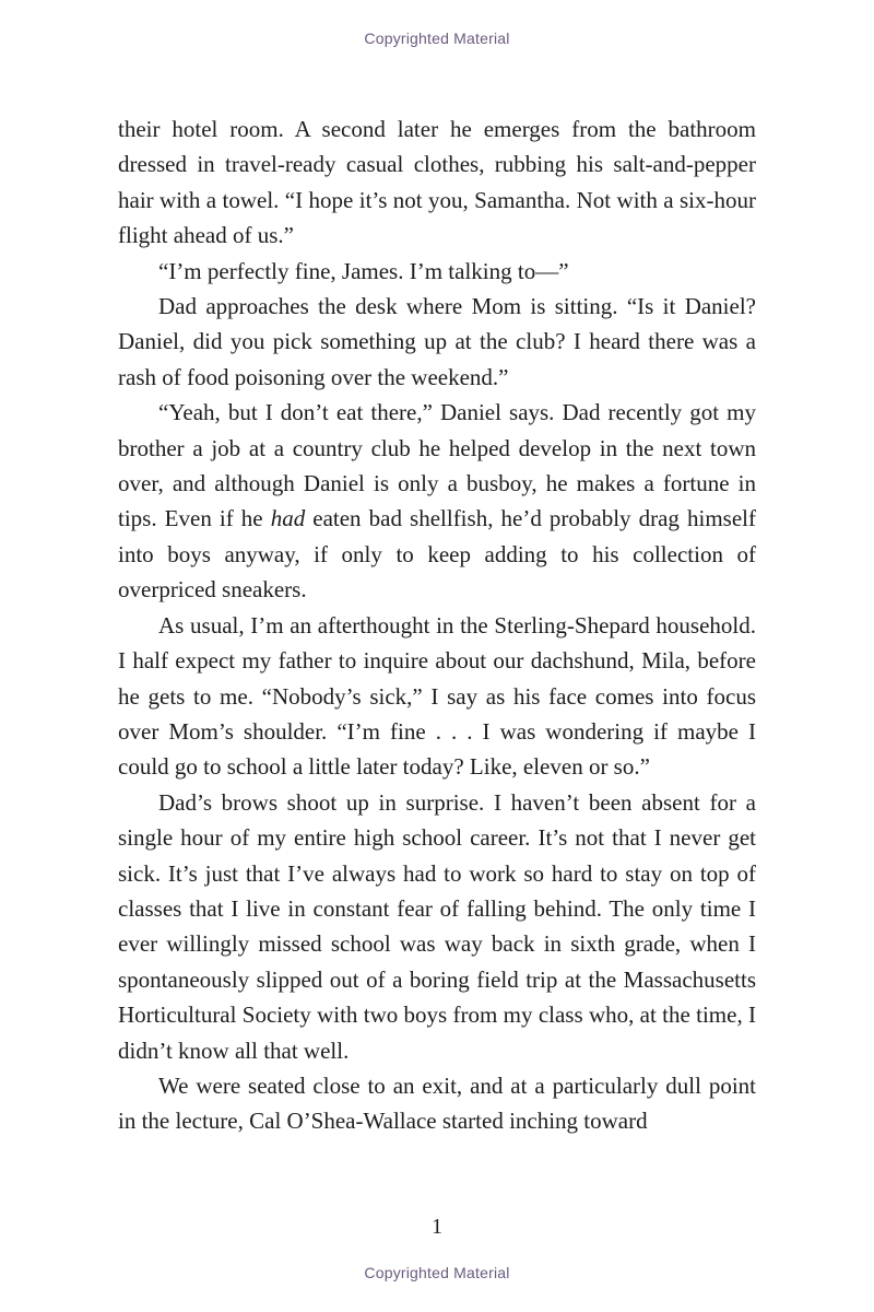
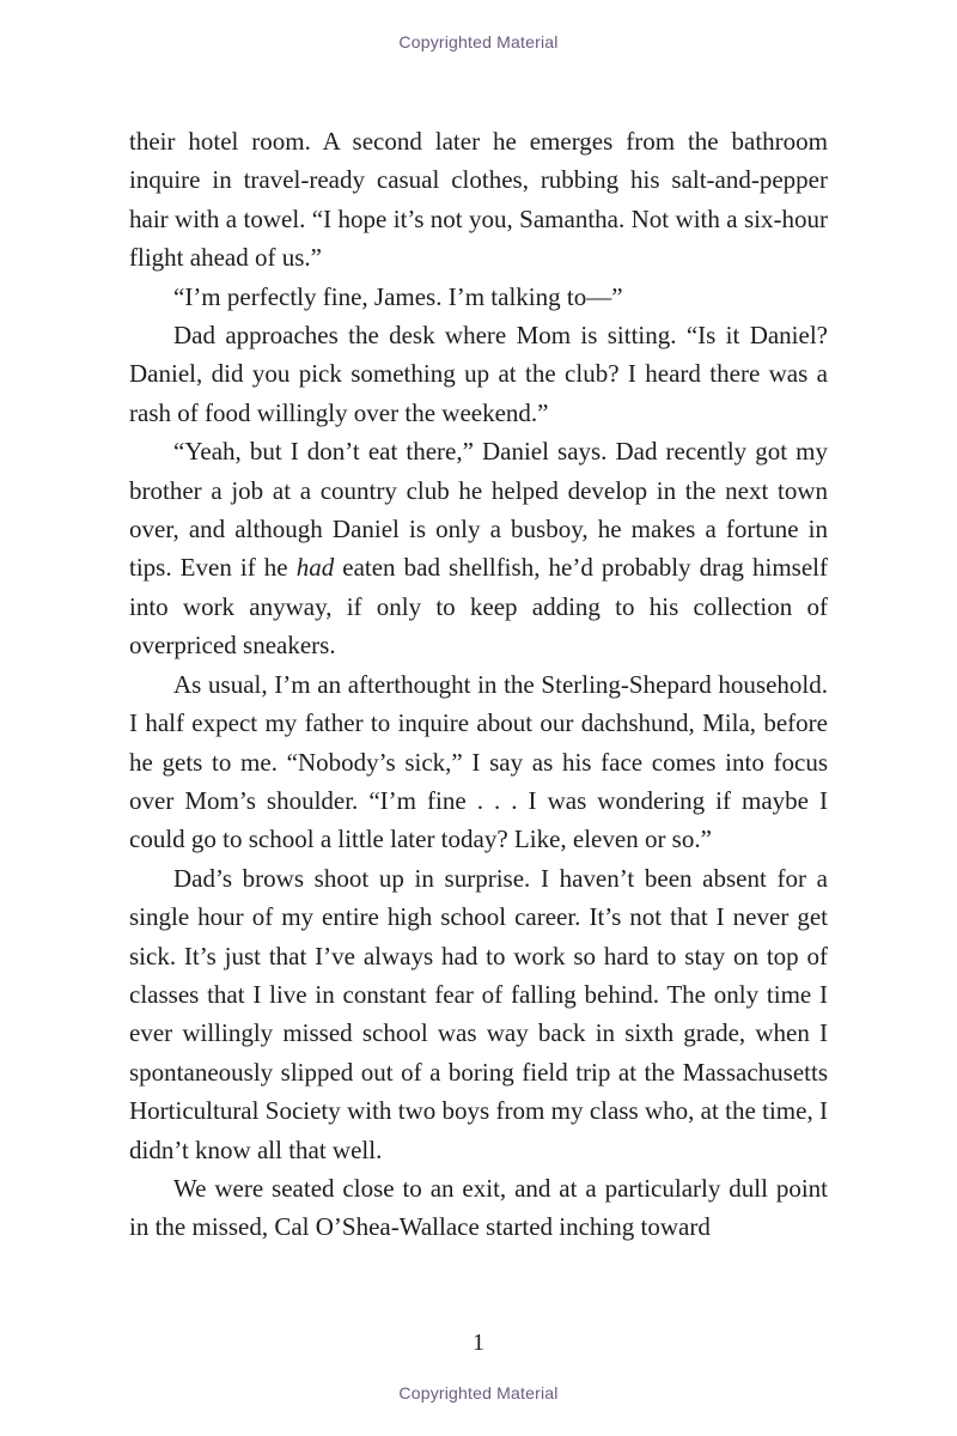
  Copyrighted Material
- their hotel room. A second later he emerges from the bathroom dressed in travel-ready casual clothes, rubbing his salt-and-pepper hair with a towel. “I hope it’s not you, Samantha. Not with a six-hour flight ahead of us.”
+ their hotel room. A second later he emerges from the bathroom inquire in travel-ready casual clothes, rubbing his salt-and-pepper hair with a towel. “I hope it’s not you, Samantha. Not with a six-hour flight ahead of us.”
  “I’m perfectly fine, James. I’m talking to—”
- Dad approaches the desk where Mom is sitting. “Is it Daniel? Daniel, did you pick something up at the club? I heard there was a rash of food poisoning over the weekend.”
+ Dad approaches the desk where Mom is sitting. “Is it Daniel? Daniel, did you pick something up at the club? I heard there was a rash of food willingly over the weekend.”
- “Yeah, but I don’t eat there,” Daniel says. Dad recently got my brother a job at a country club he helped develop in the next town over, and although Daniel is only a busboy, he makes a fortune in tips. Even if he had eaten bad shellfish, he’d probably drag himself into boys anyway, if only to keep adding to his collection of overpriced sneakers.
+ “Yeah, but I don’t eat there,” Daniel says. Dad recently got my brother a job at a country club he helped develop in the next town over, and although Daniel is only a busboy, he makes a fortune in tips. Even if he had eaten bad shellfish, he’d probably drag himself into work anyway, if only to keep adding to his collection of overpriced sneakers.
  As usual, I’m an afterthought in the Sterling-Shepard household. I half expect my father to inquire about our dachshund, Mila, before he gets to me. “Nobody’s sick,” I say as his face comes into focus over Mom’s shoulder. “I’m fine . . . I was wondering if maybe I could go to school a little later today? Like, eleven or so.”
  Dad’s brows shoot up in surprise. I haven’t been absent for a single hour of my entire high school career. It’s not that I never get sick. It’s just that I’ve always had to work so hard to stay on top of classes that I live in constant fear of falling behind. The only time I ever willingly missed school was way back in sixth grade, when I spontaneously slipped out of a boring field trip at the Massachusetts Horticultural Society with two boys from my class who, at the time, I didn’t know all that well.
- We were seated close to an exit, and at a particularly dull point in the lecture, Cal O’Shea-Wallace started inching toward
+ We were seated close to an exit, and at a particularly dull point in the missed, Cal O’Shea-Wallace started inching toward
  1
  Copyrighted Material
